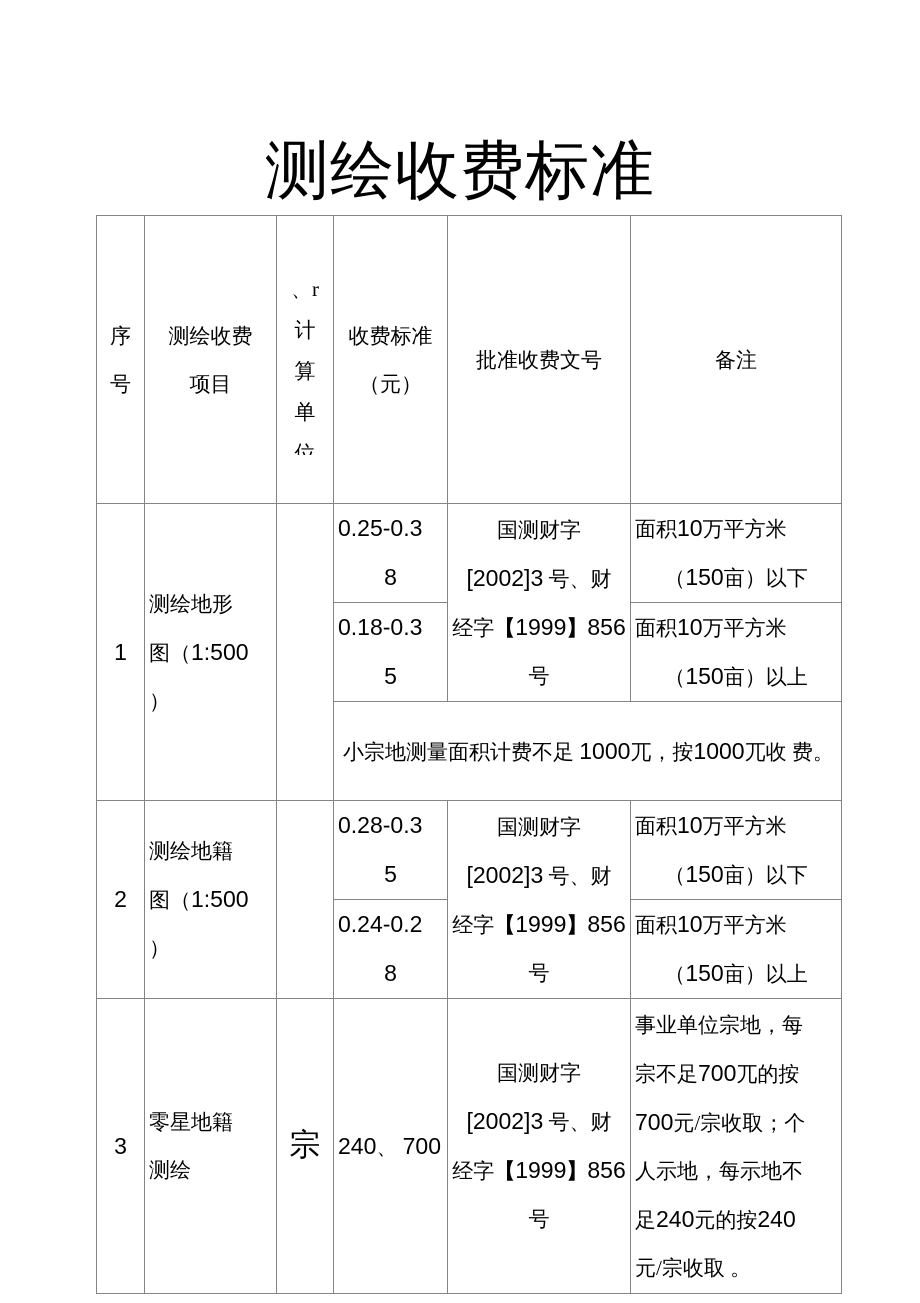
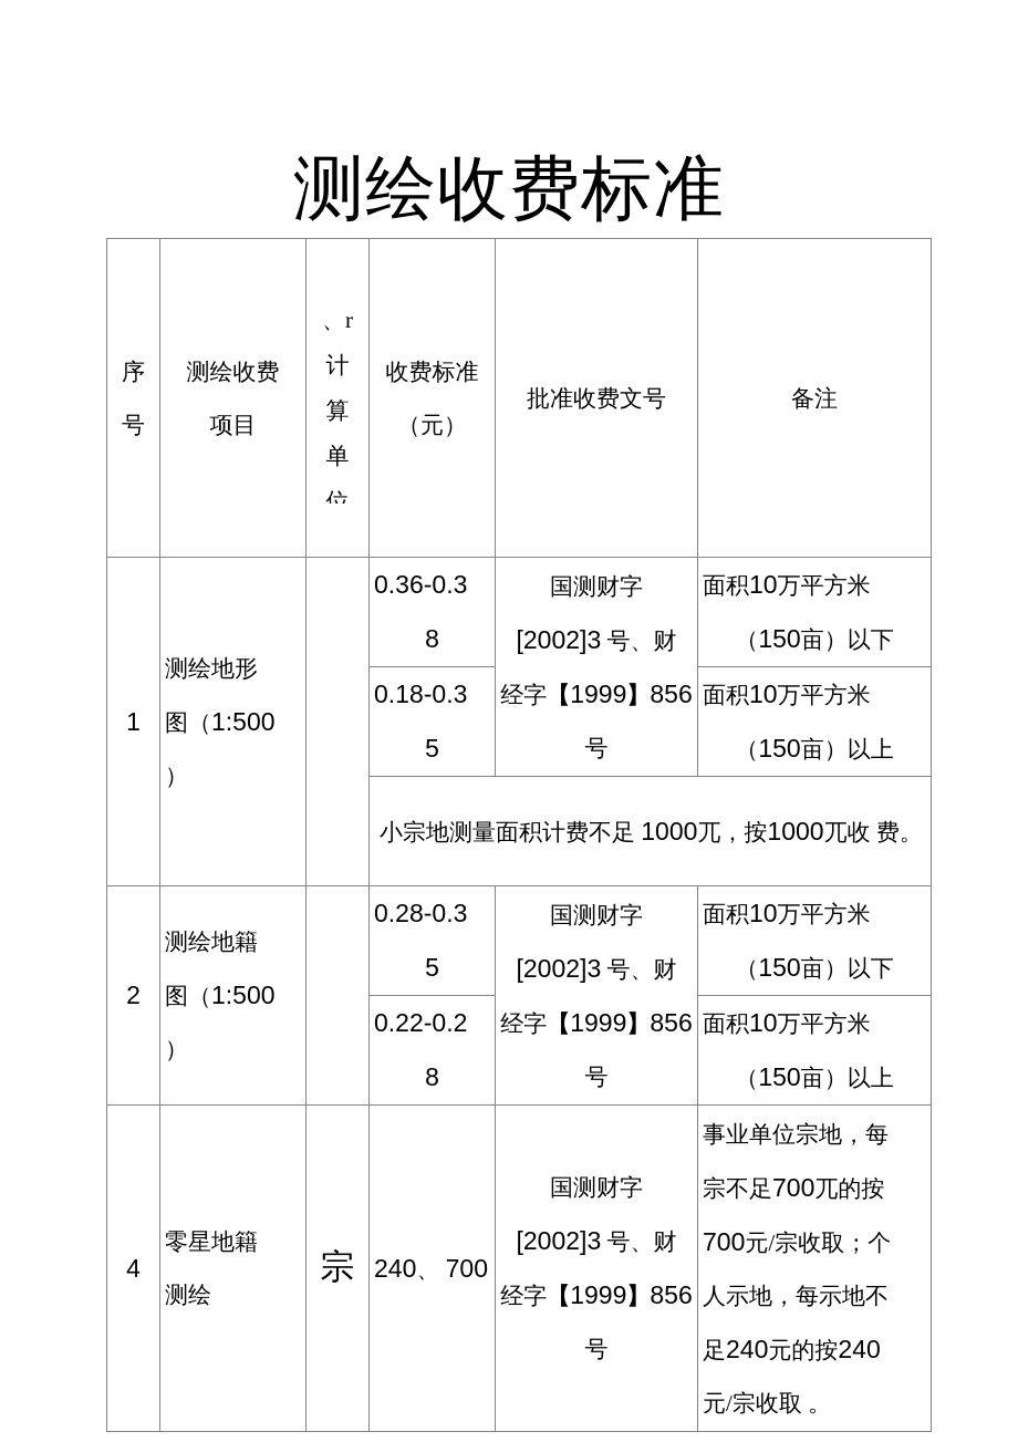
  测绘收费标准
  序 号	测绘收费 项目	、r 计 算 单 位	收费标准 （元）	批准收费文号	备注
- 1	测绘地形图（1:500 ）		0.25-0.38	国测财字[2002]3 号、财经字【1999】856号	面积10万平方米（150亩）以下
+ 1	测绘地形图（1:500 ）		0.36-0.38	国测财字[2002]3 号、财经字【1999】856号	面积10万平方米（150亩）以下
  0.18-0.35	面积10万平方米（150亩）以上
  小宗地测量面积计费不足 1000兀，按1000兀收 费。
  2	测绘地籍图（1:500 ）		0.28-0.35	国测财字[2002]3 号、财经字【1999】856号	面积10万平方米（150亩）以下
- 0.24-0.28	面积10万平方米（150亩）以上
+ 0.22-0.28	面积10万平方米（150亩）以上
- 3	零星地籍测绘	宗	240、 700	国测财字[2002]3 号、财经字【1999】856号	事业单位宗地，每宗不足700兀的按700元/宗收取；个人示地，每示地不足240元的按240元/宗收取 。
+ 4	零星地籍测绘	宗	240、 700	国测财字[2002]3 号、财经字【1999】856号	事业单位宗地，每宗不足700兀的按700元/宗收取；个人示地，每示地不足240元的按240元/宗收取 。
